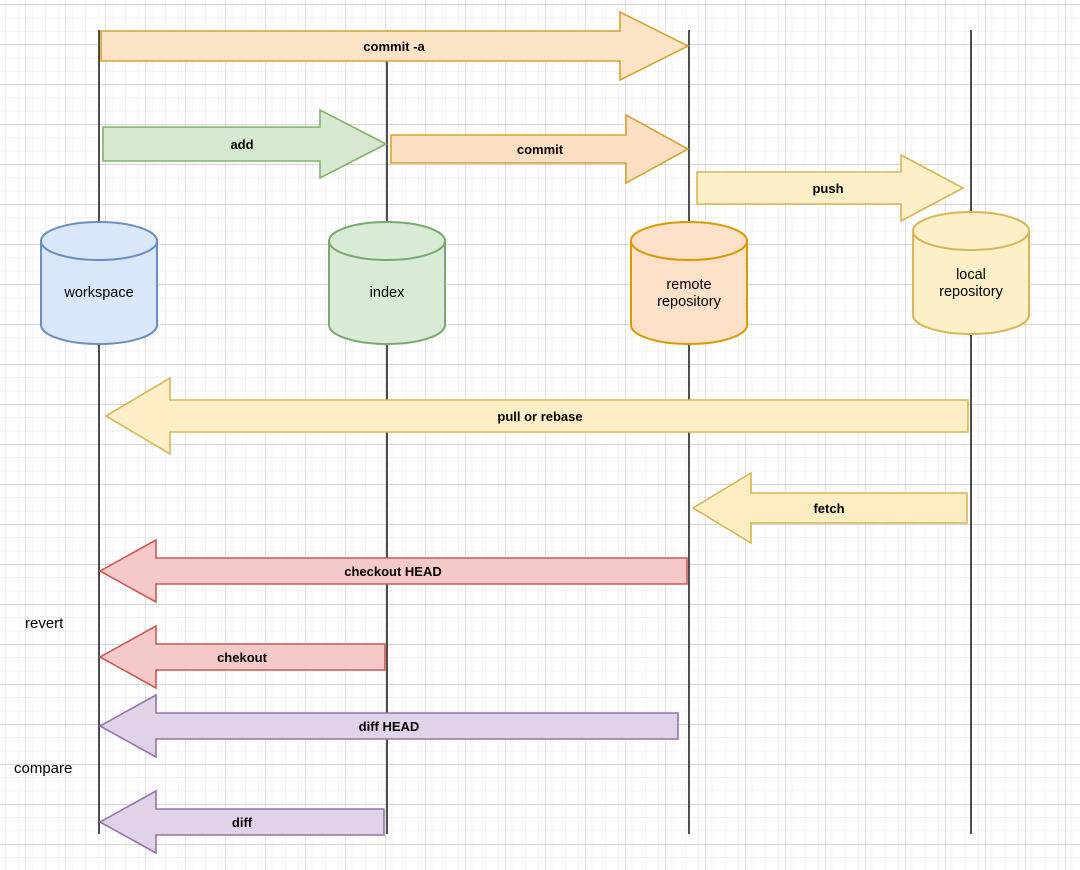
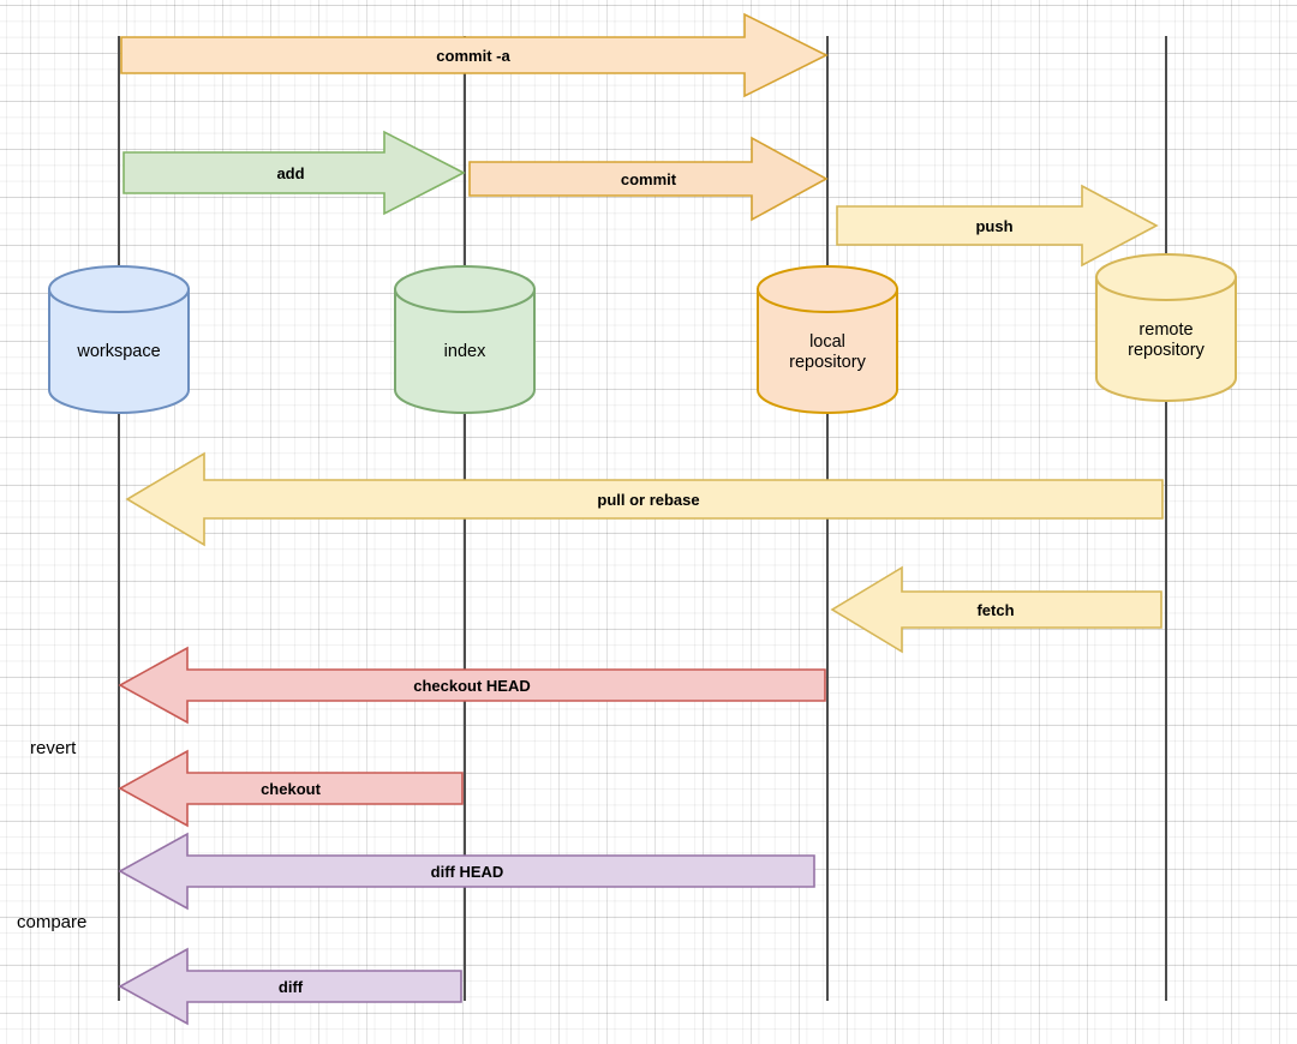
  commit -a
  add
  commit
  push
  pull or rebase
  fetch
  checkout HEAD
  chekout
  diff HEAD
  diff
  workspace
  index
- remote
+ local
  repository
- local
+ remote
  repository
  revert
  compare
